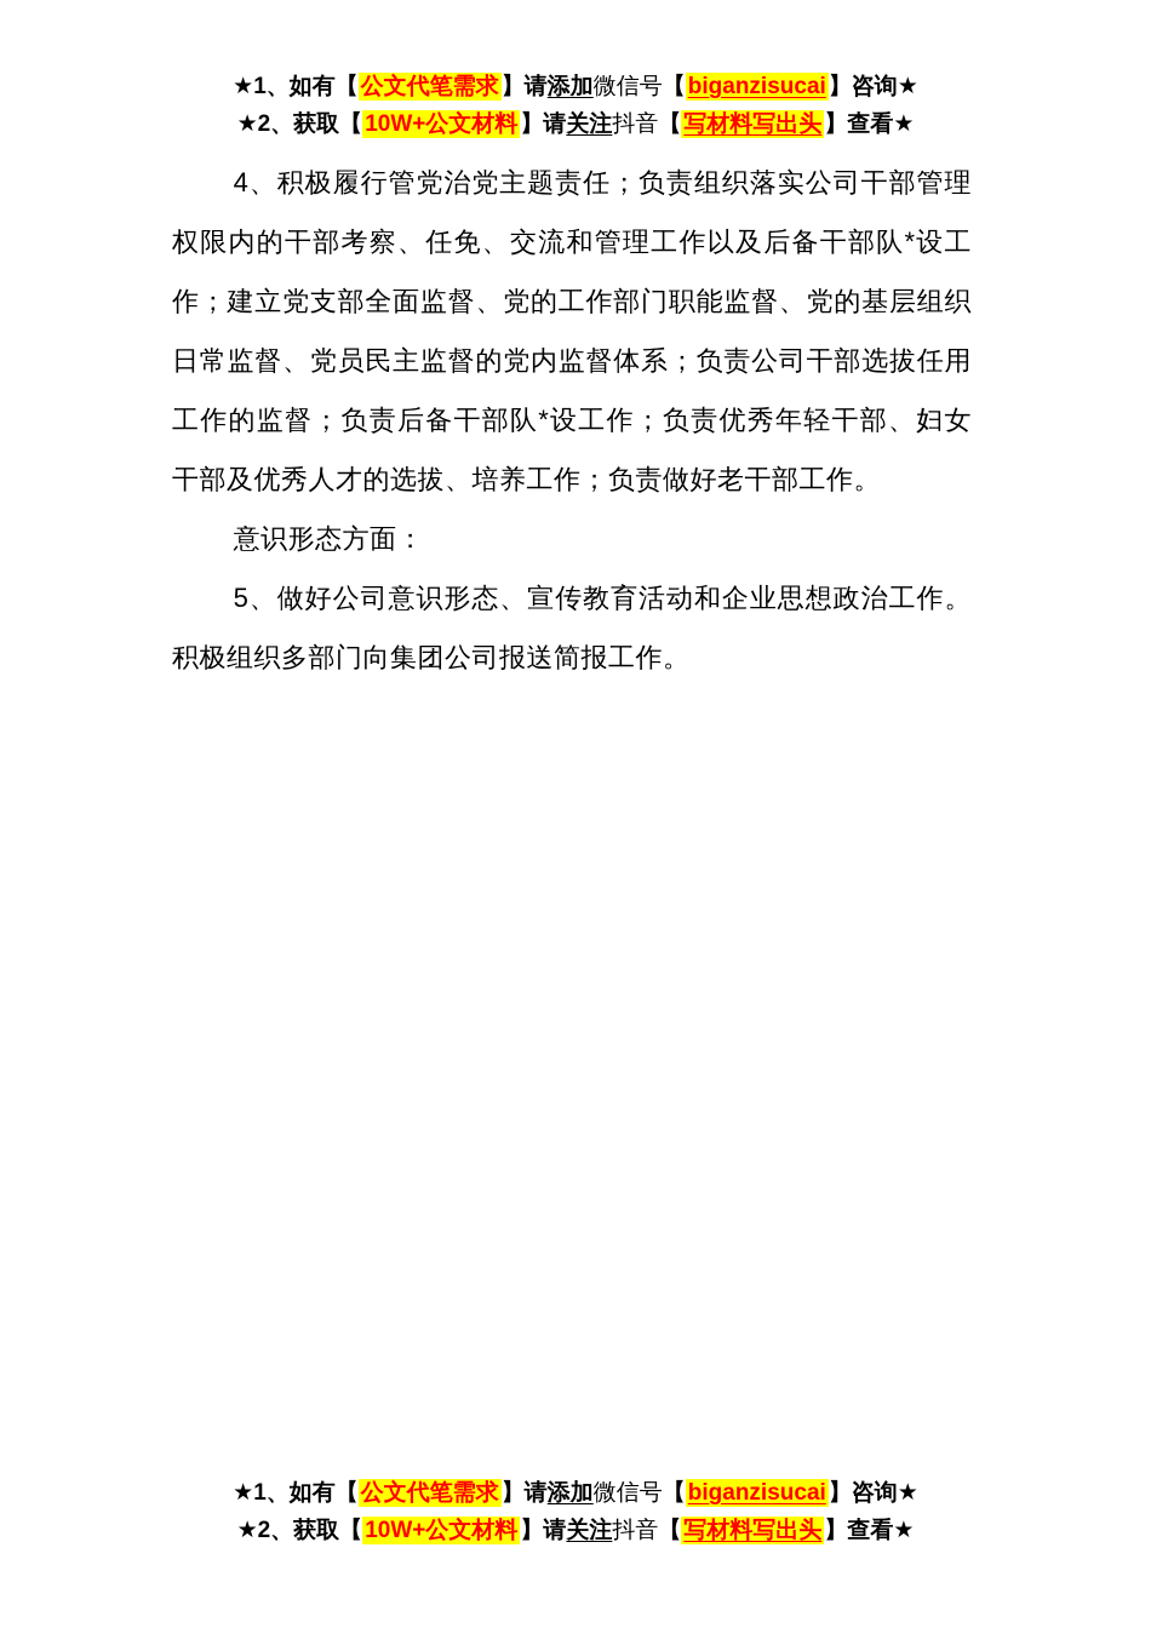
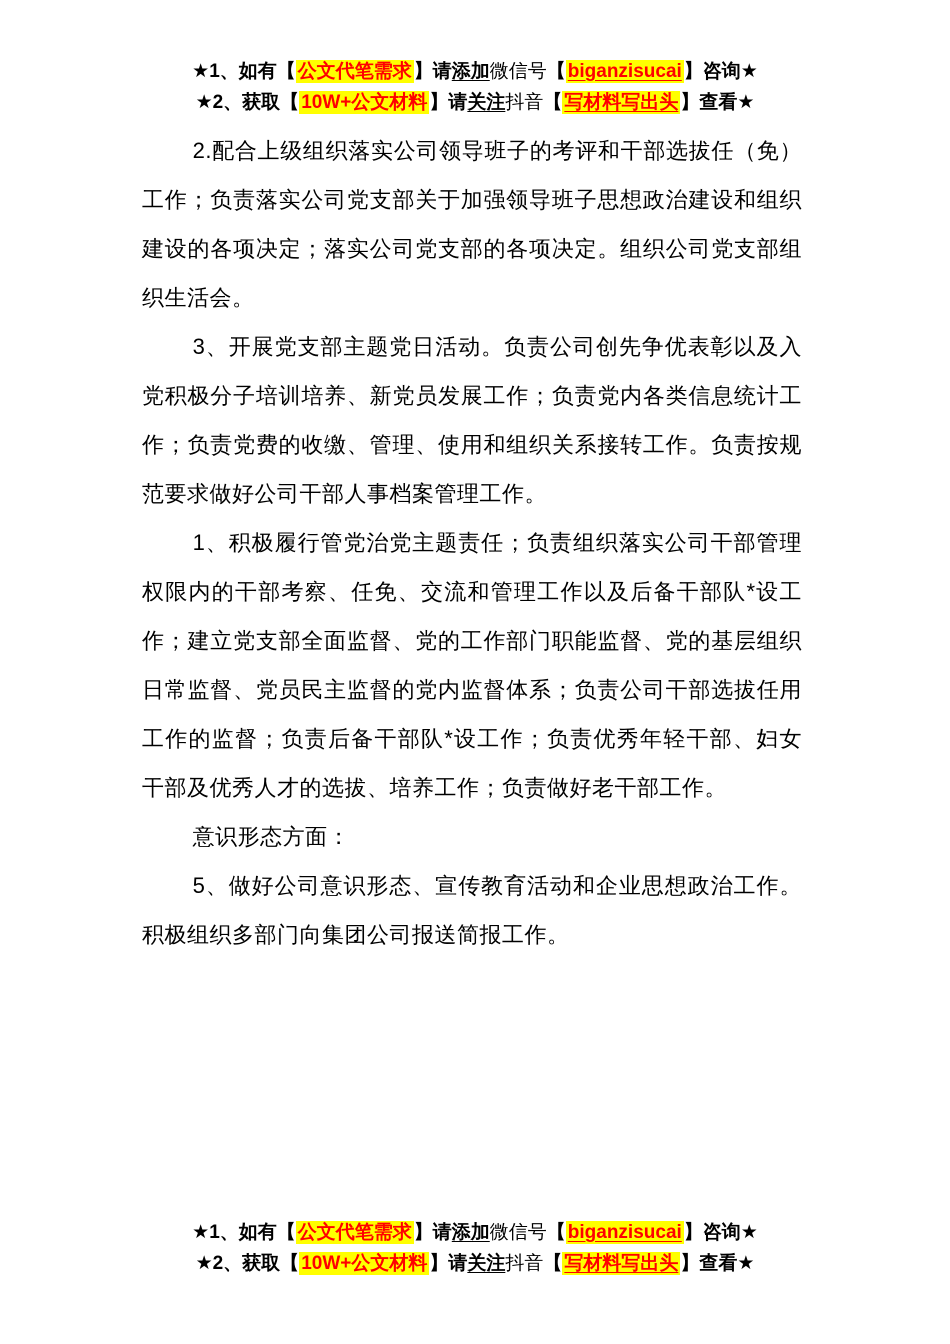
  ★1、如有【公文代笔需求】请添加微信号【biganzisucai】咨询★
  ★2、获取【10W+公文材料】请关注抖音【写材料写出头】查看★
+ 2.配合上级组织落实公司领导班子的考评和干部选拔任（免）工作；负责落实公司党支部关于加强领导班子思想政治建设和组织建设的各项决定；落实公司党支部的各项决定。组织公司党支部组织生活会。
+ 3、开展党支部主题党日活动。负责公司创先争优表彰以及入党积极分子培训培养、新党员发展工作；负责党内各类信息统计工作；负责党费的收缴、管理、使用和组织关系接转工作。负责按规范要求做好公司干部人事档案管理工作。
- 4、积极履行管党治党主题责任；负责组织落实公司干部管理权限内的干部考察、任免、交流和管理工作以及后备干部队*设工作；建立党支部全面监督、党的工作部门职能监督、党的基层组织日常监督、党员民主监督的党内监督体系；负责公司干部选拔任用工作的监督；负责后备干部队*设工作；负责优秀年轻干部、妇女干部及优秀人才的选拔、培养工作；负责做好老干部工作。
+ 1、积极履行管党治党主题责任；负责组织落实公司干部管理权限内的干部考察、任免、交流和管理工作以及后备干部队*设工作；建立党支部全面监督、党的工作部门职能监督、党的基层组织日常监督、党员民主监督的党内监督体系；负责公司干部选拔任用工作的监督；负责后备干部队*设工作；负责优秀年轻干部、妇女干部及优秀人才的选拔、培养工作；负责做好老干部工作。
  意识形态方面：
  5、做好公司意识形态、宣传教育活动和企业思想政治工作。积极组织多部门向集团公司报送简报工作。
  ★1、如有【公文代笔需求】请添加微信号【biganzisucai】咨询★
  ★2、获取【10W+公文材料】请关注抖音【写材料写出头】查看★
